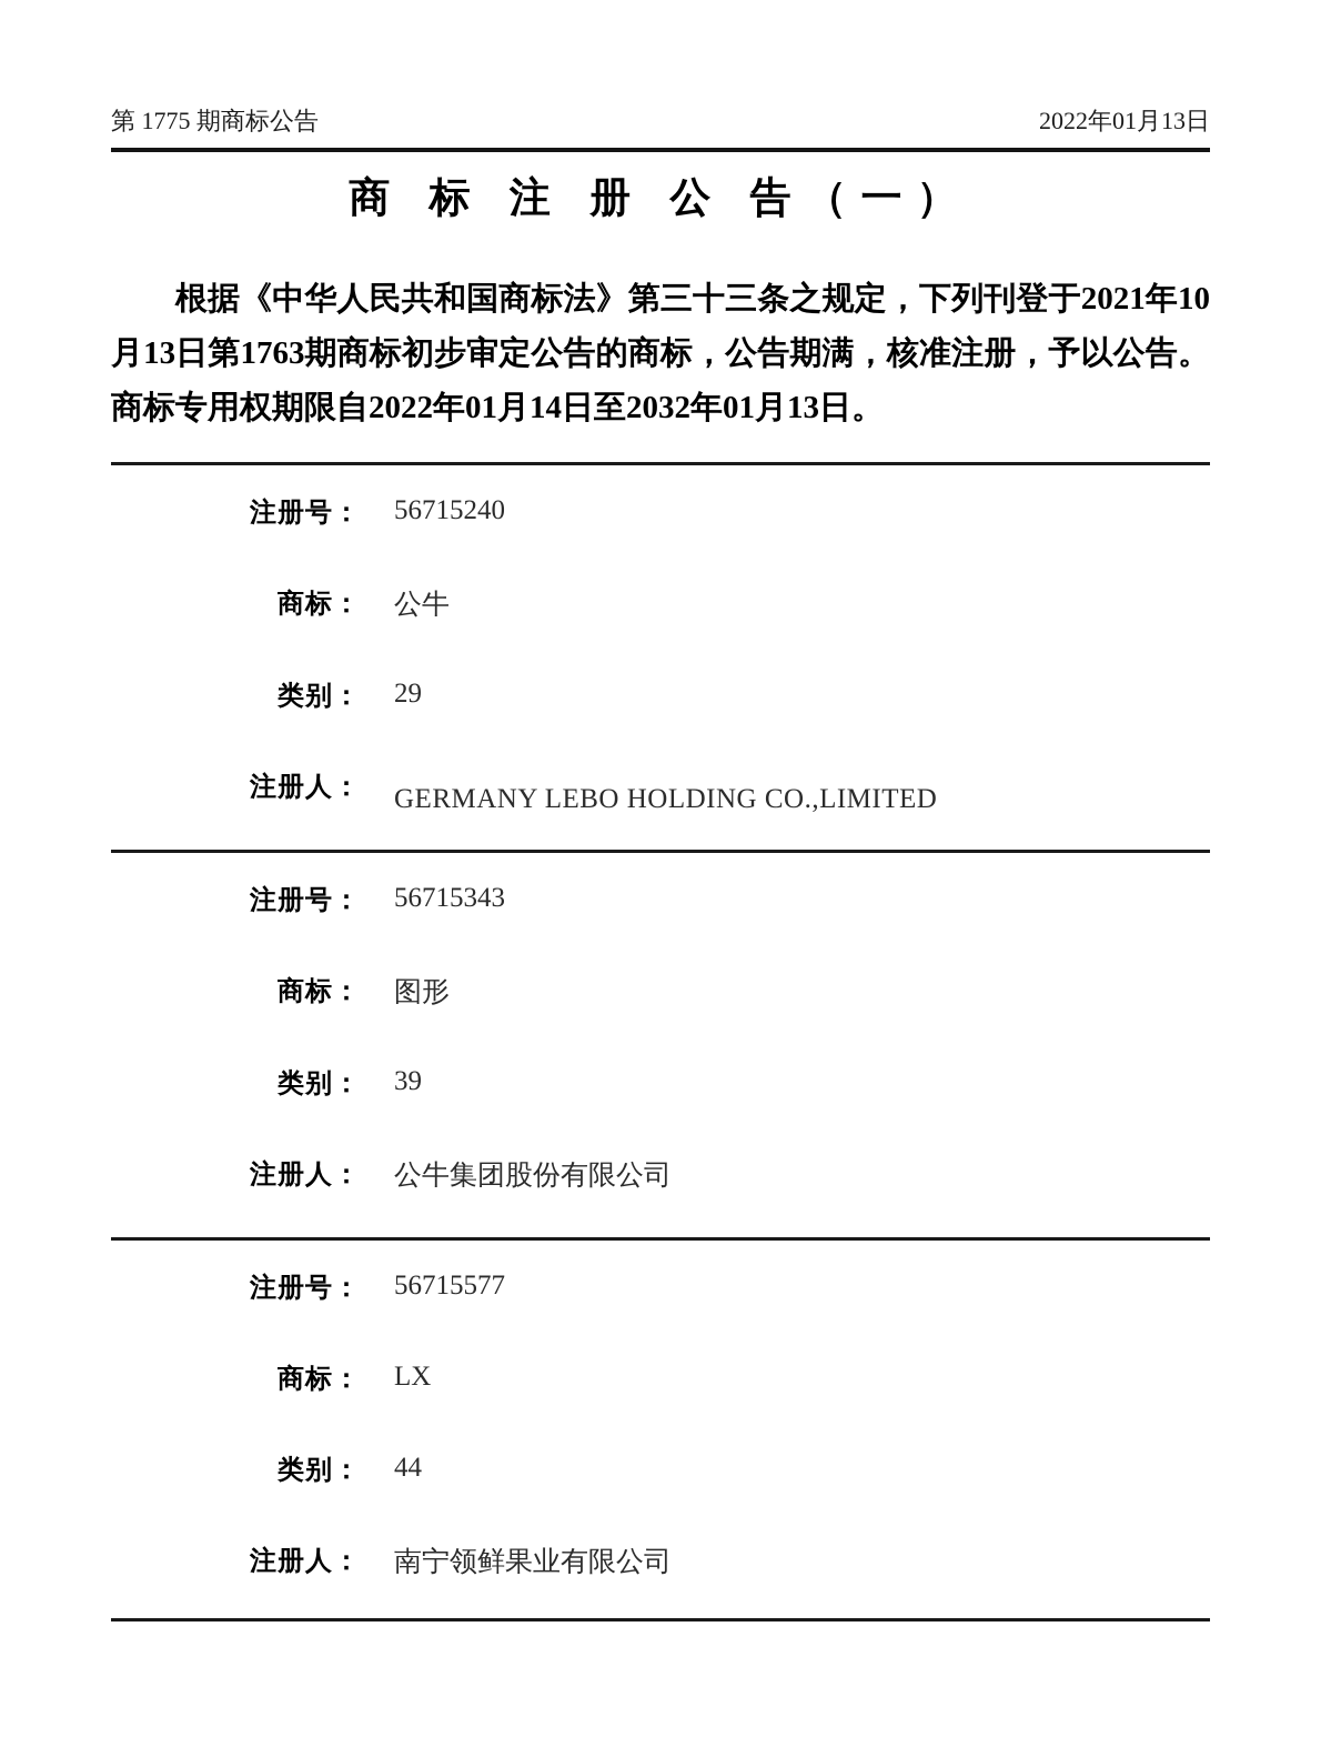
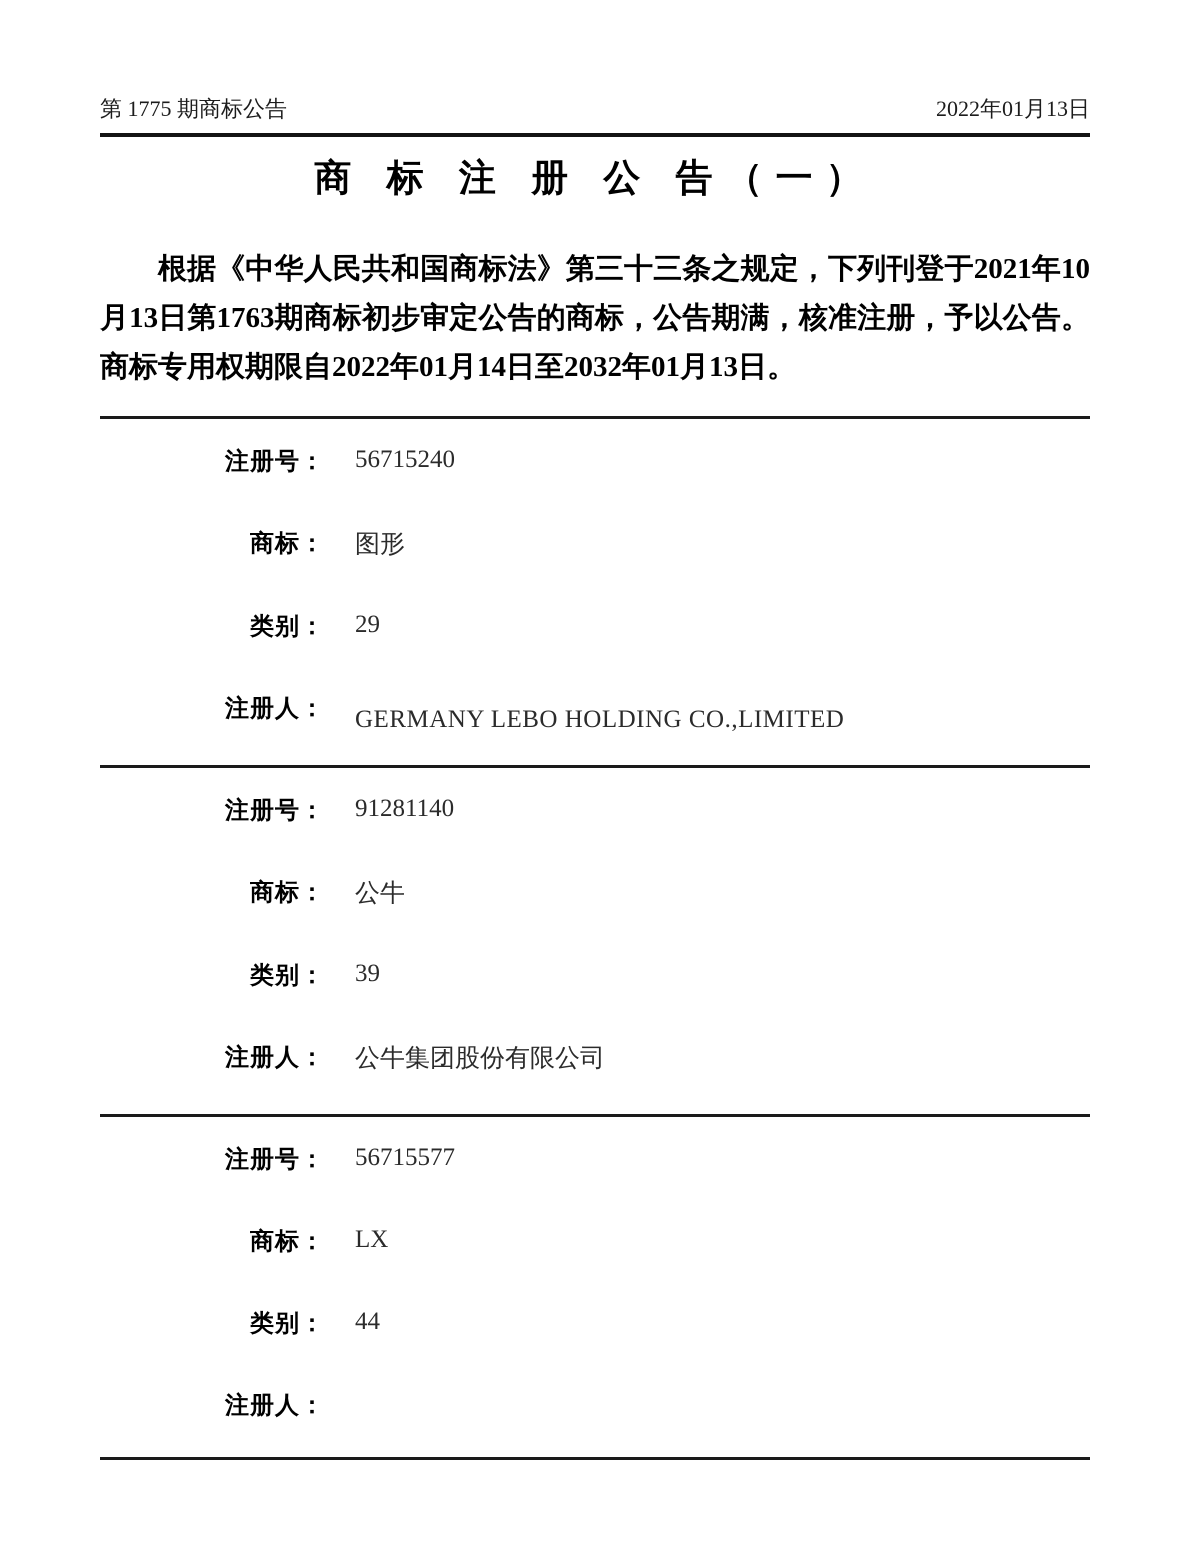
  第 1775 期商标公告
  2022年01月13日
  商 标 注 册 公 告（一）
  根据《中华人民共和国商标法》第三十三条之规定，下列刊登于2021年10月13日第1763期商标初步审定公告的商标，公告期满，核准注册，予以公告。商标专用权期限自2022年01月14日至2032年01月13日。
  注册号：
  56715240
  商标：
- 公牛
+ 图形
  类别：
  29
  注册人：
  GERMANY LEBO HOLDING CO.,LIMITED
  注册号：
- 56715343
+ 91281140
  商标：
- 图形
+ 公牛
  类别：
  39
  注册人：
  公牛集团股份有限公司
  注册号：
  56715577
  商标：
  LX
  类别：
  44
  注册人：
- 南宁领鲜果业有限公司
